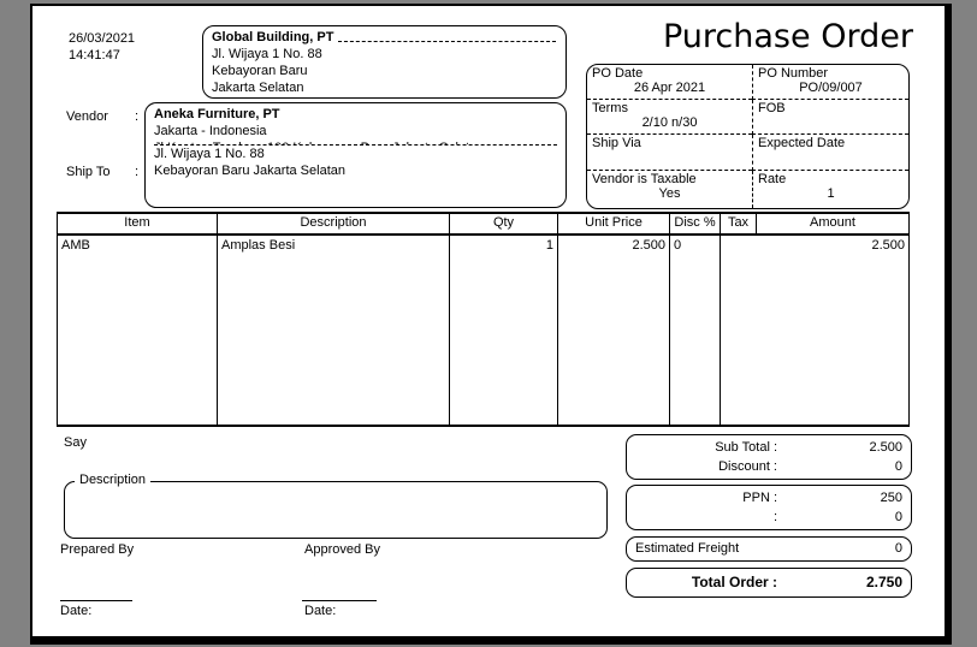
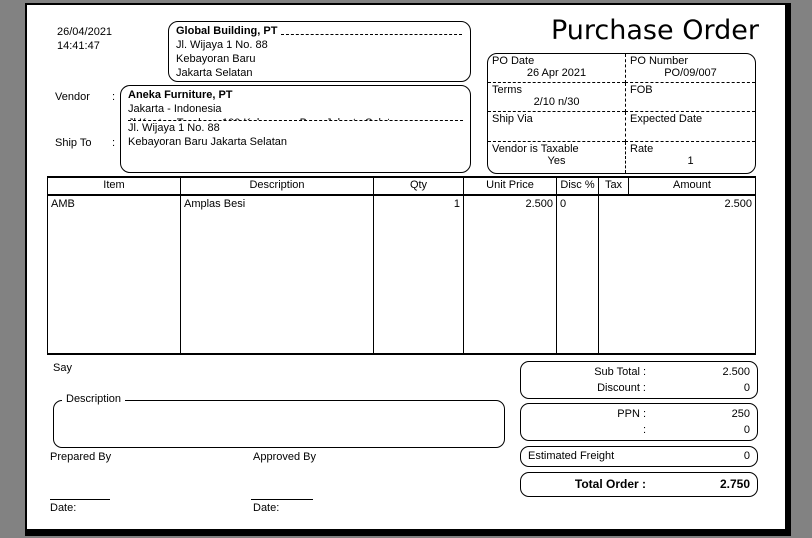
- 26/03/2021
+ 26/04/2021
  14:41:47
  Global Building, PT
  Jl. Wijaya 1 No. 88
  Kebayoran Baru
  Jakarta Selatan
  Purchase Order
  PO Date
  26 Apr 2021
  PO Number
  PO/09/007
  Terms
  2/10 n/30
  FOB
  Ship Via
  Expected Date
  Vendor is Taxable
  Yes
  Rate
  1
  Vendor
  :
  Ship To
  :
  Aneka Furniture, PT
  Jakarta - Indonesia
  Jl. Wijaya 1 No. 88
  Kebayoran Baru Jakarta Selatan
  Item
  Description
  Qty
  Unit Price
  Disc %
  Tax
  Amount
  AMB
  Amplas Besi
  1
  2.500
  0
  2.500
  Say
  Description
  Sub Total :
  2.500
  Discount :
  0
  PPN :
  250
  :
  0
  Estimated Freight
  0
  Total Order :
  2.750
  Prepared By
  Approved By
  Date:
  Date:
